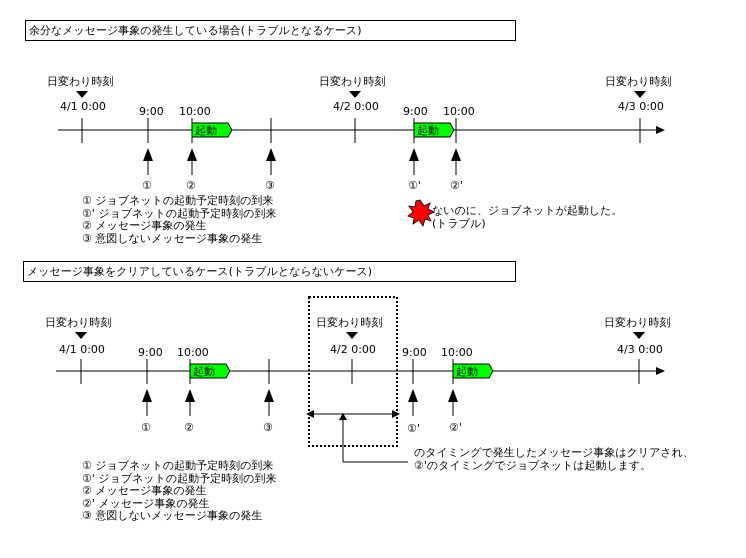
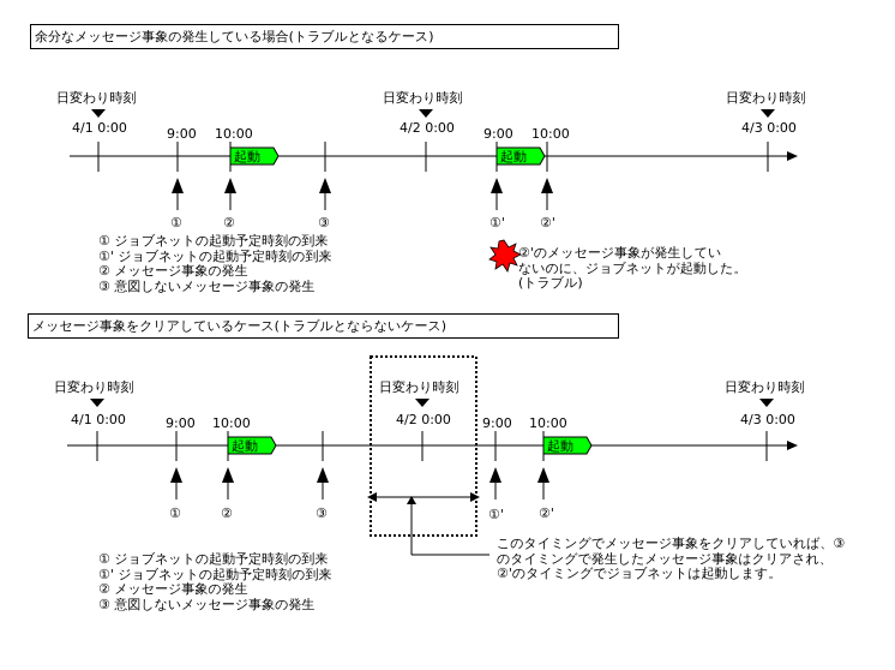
  余分なメッセージ事象の発生している場合(トラブルとなるケース)
  日変わり時刻
  日変わり時刻
  日変わり時刻
  4/1 0:00
  9:00
  10:00
  4/2 0:00
  9:00
  10:00
  4/3 0:00
  起動
  起動
  ①
  ②
  ③
  ①'
  ②'
  ① ジョブネットの起動予定時刻の到来
  ①' ジョブネットの起動予定時刻の到来
  ② メッセージ事象の発生
  ③ 意図しないメッセージ事象の発生
+ ②'のメッセージ事象が発生してい
  ないのに、ジョブネットが起動した。
  (トラブル)
  メッセージ事象をクリアしているケース(トラブルとならないケース)
  日変わり時刻
  日変わり時刻
  日変わり時刻
  4/1 0:00
  9:00
  10:00
  4/2 0:00
  9:00
  10:00
  4/3 0:00
  起動
  起動
  ①
  ②
  ③
  ①'
  ②'
  ① ジョブネットの起動予定時刻の到来
  ①' ジョブネットの起動予定時刻の到来
  ② メッセージ事象の発生
- ②' メッセージ事象の発生
  ③ 意図しないメッセージ事象の発生
+ このタイミングでメッセージ事象をクリアしていれば、③
  のタイミングで発生したメッセージ事象はクリアされ、
  ②'のタイミングでジョブネットは起動します。
